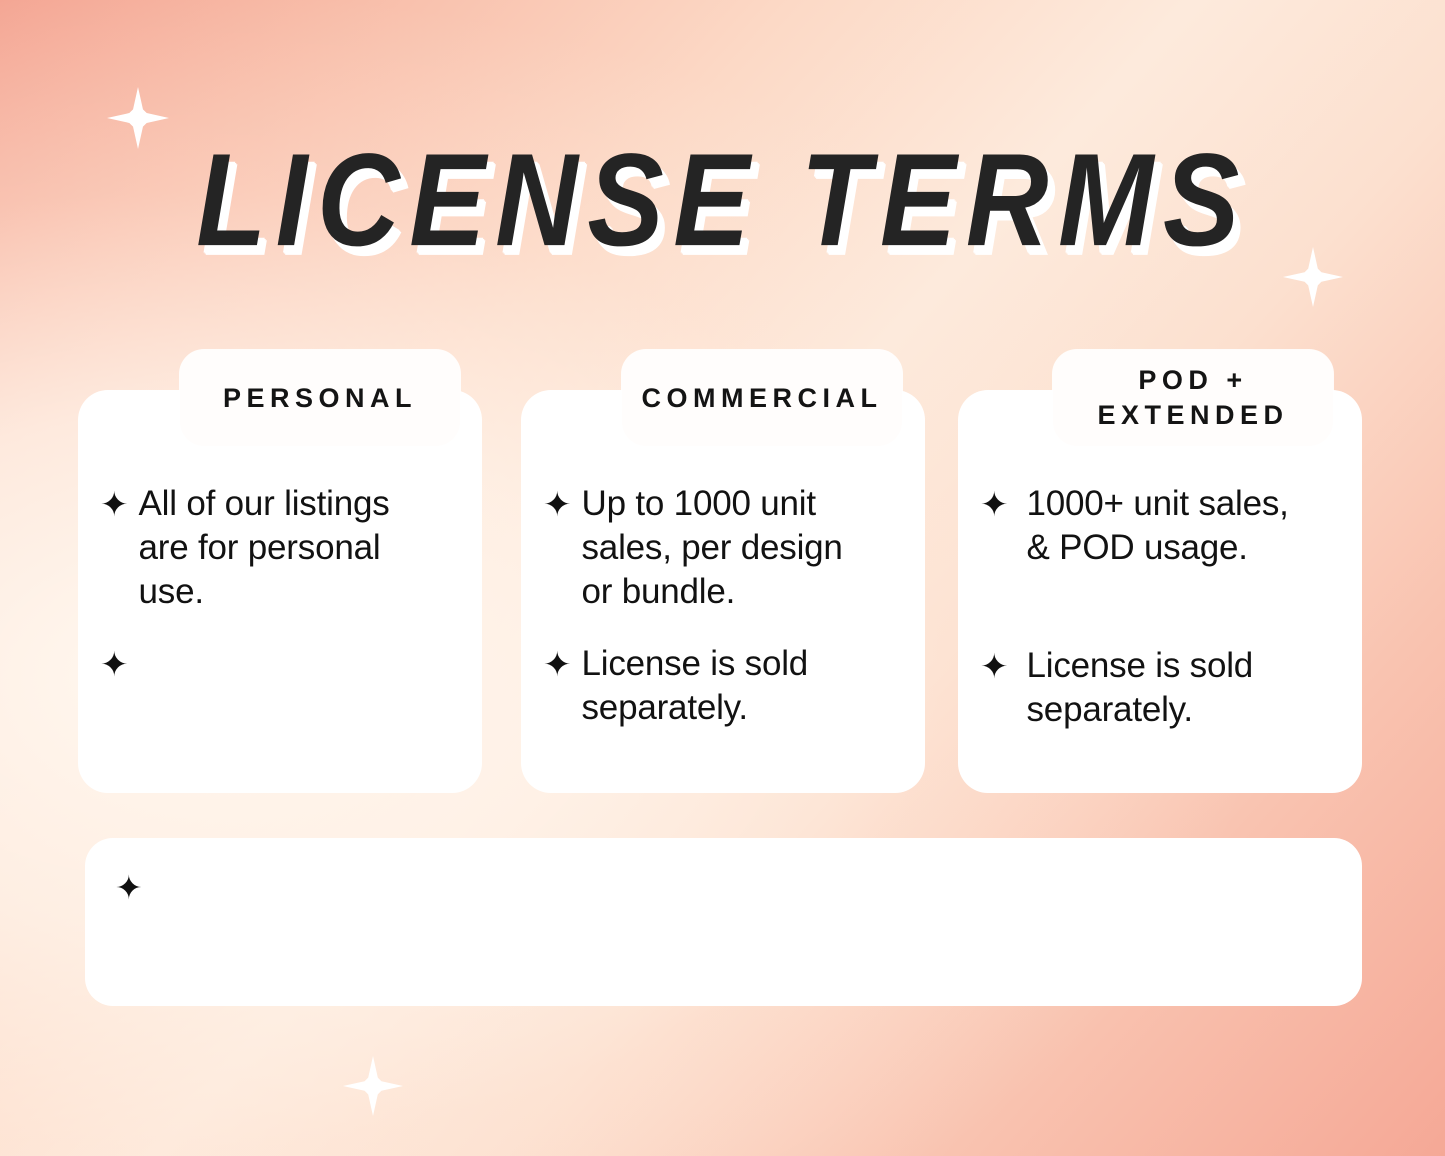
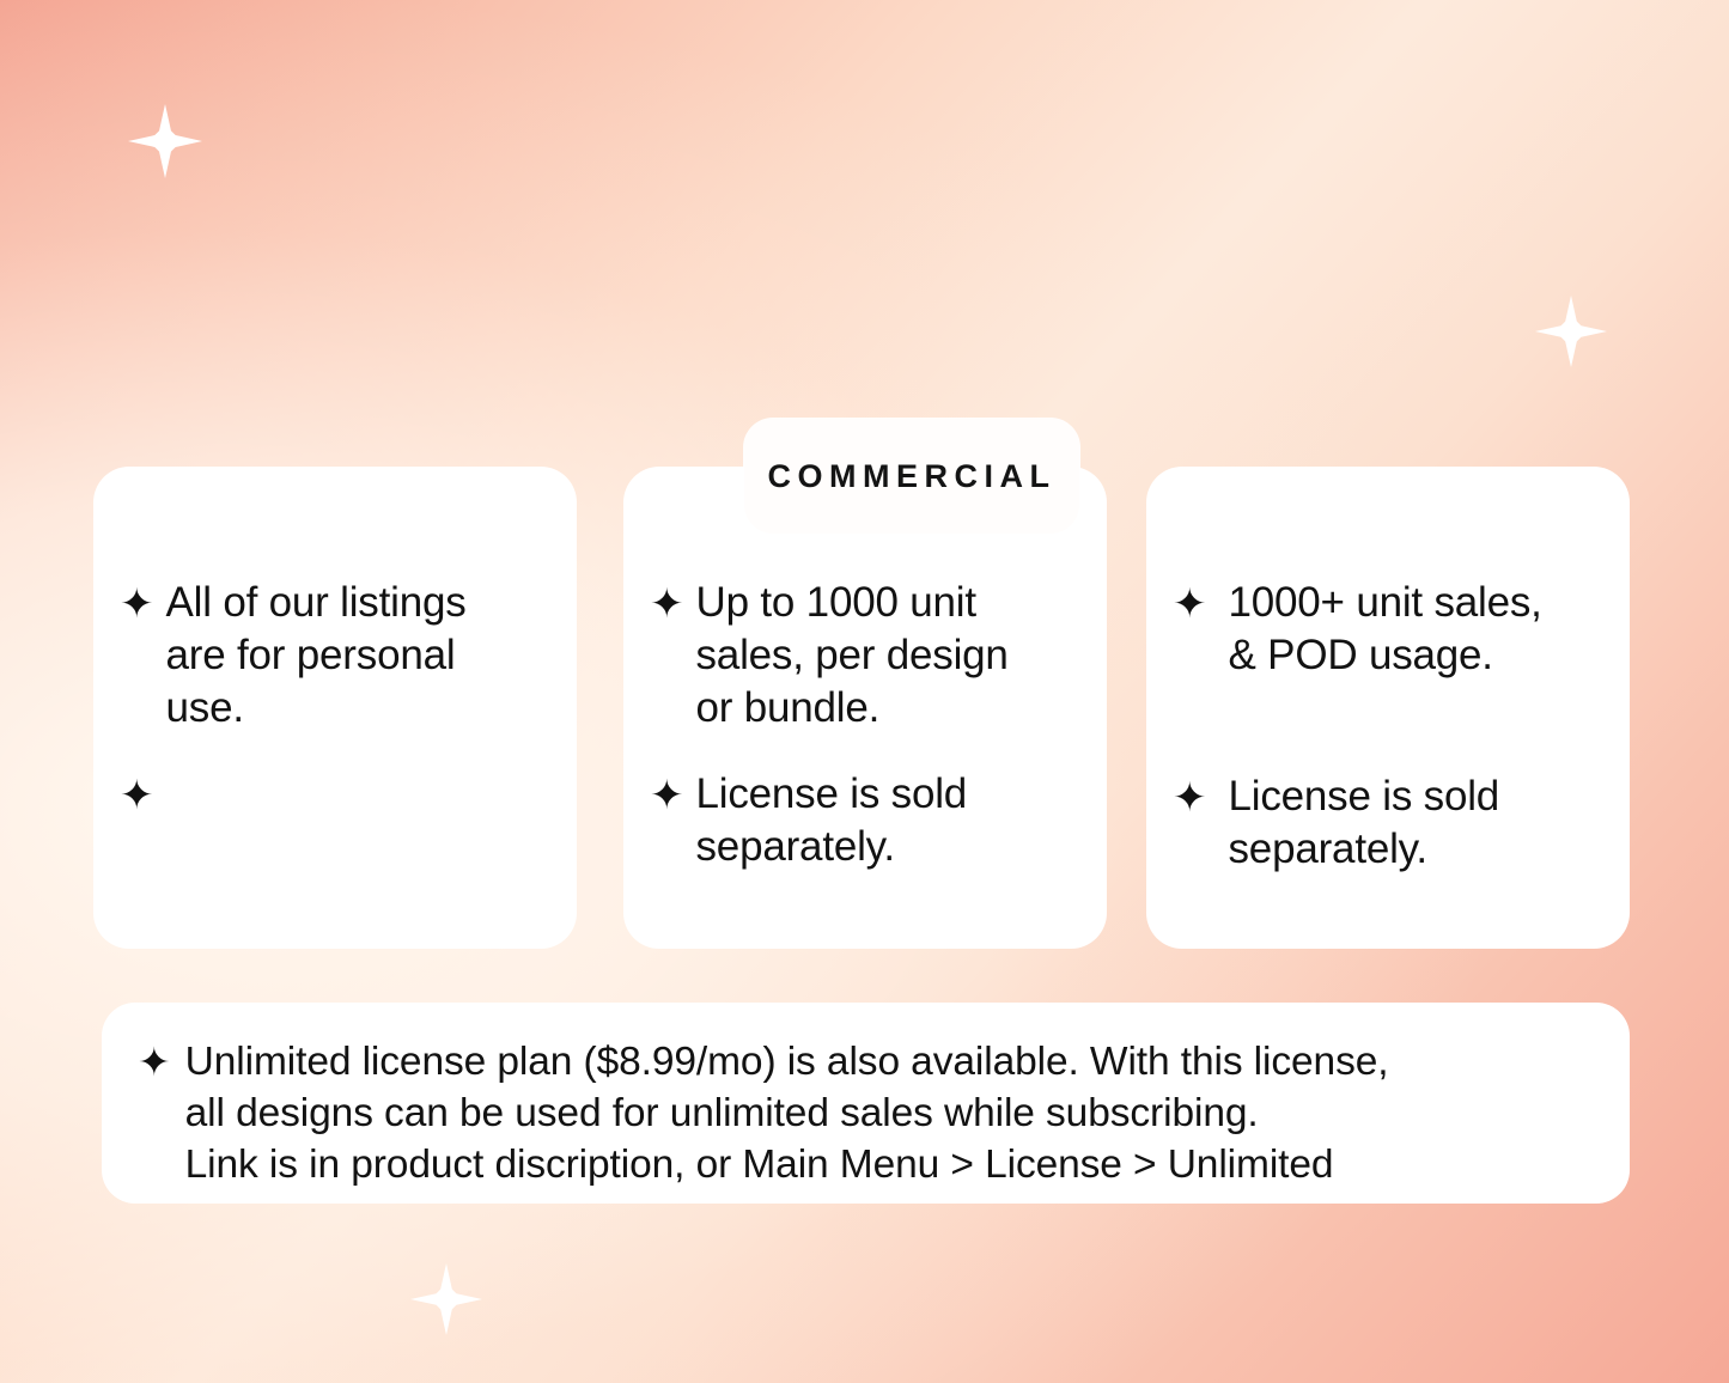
- LICENSE TERMS
  ✦
  All of our listings
  are for personal
  use.
  ✦
- PERSONAL
  ✦
  Up to 1000 unit
  sales, per design
  or bundle.
  ✦
  License is sold
  separately.
  COMMERCIAL
  ✦
  1000+ unit sales,
  & POD usage.
  ✦
  License is sold
  separately.
- POD +
- EXTENDED
  ✦
+ Unlimited license plan ($8.99/mo) is also available. With this license,
+ all designs can be used for unlimited sales while subscribing.
+ Link is in product discription, or Main Menu > License > Unlimited
